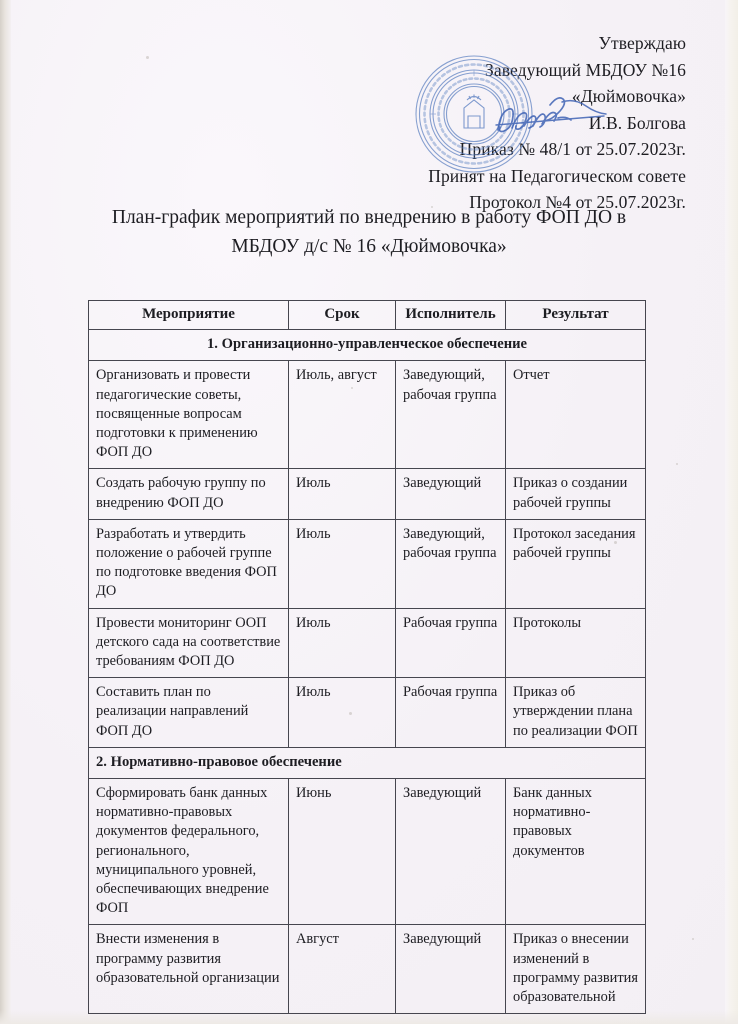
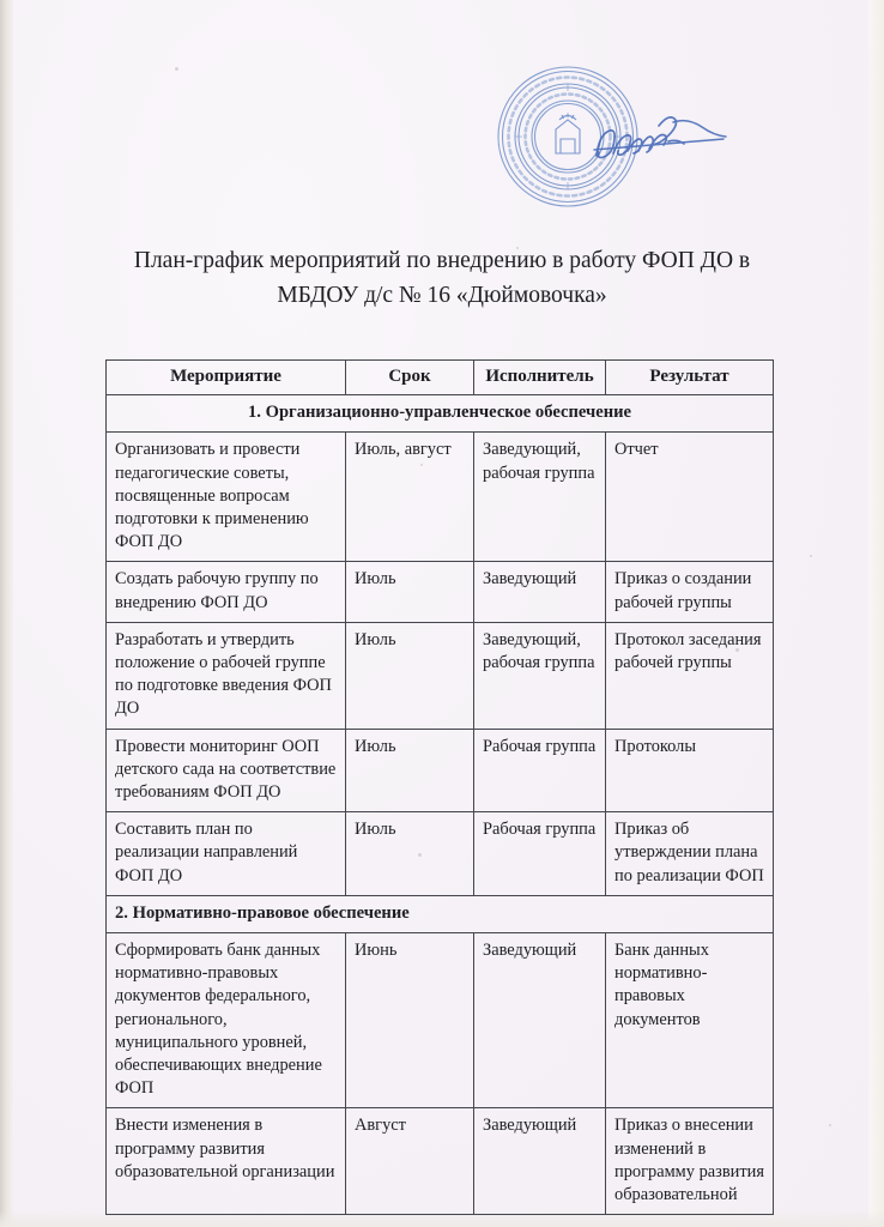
- Утверждаю
- Заведующий МБДОУ №16
- «Дюймовочка»
- И.В. Болгова
- Приказ № 48/1 от 25.07.2023г.
- Принят на Педагогическом совете
- Протокол №4 от 25.07.2023г.
  План-график мероприятий по внедрению в работу ФОП ДО в
  МБДОУ д/с № 16 «Дюймовочка»
  Мероприятие	Срок	Исполнитель	Результат
  1. Организационно-управленческое обеспечение
  Организовать и провести педагогические советы, посвященные вопросам подготовки к применению ФОП ДО	Июль, август	Заведующий, рабочая группа	Отчет
  Создать рабочую группу по внедрению ФОП ДО	Июль	Заведующий	Приказ о создании рабочей группы
  Разработать и утвердить положение о рабочей группе по подготовке введения ФОП ДО	Июль	Заведующий, рабочая группа	Протокол заседания рабочей группы
  Провести мониторинг ООП детского сада на соответствие требованиям ФОП ДО	Июль	Рабочая группа	Протоколы
  Составить план по реализации направлений ФОП ДО	Июль	Рабочая группа	Приказ об утверждении плана по реализации ФОП
  2. Нормативно-правовое обеспечение
  Сформировать банк данных нормативно-правовых документов федерального, регионального, муниципального уровней, обеспечивающих внедрение ФОП	Июнь	Заведующий	Банк данных нормативно-правовых документов
  Внести изменения в программу развития образовательной организации	Август	Заведующий	Приказ о внесении изменений в программу развития образовательной
